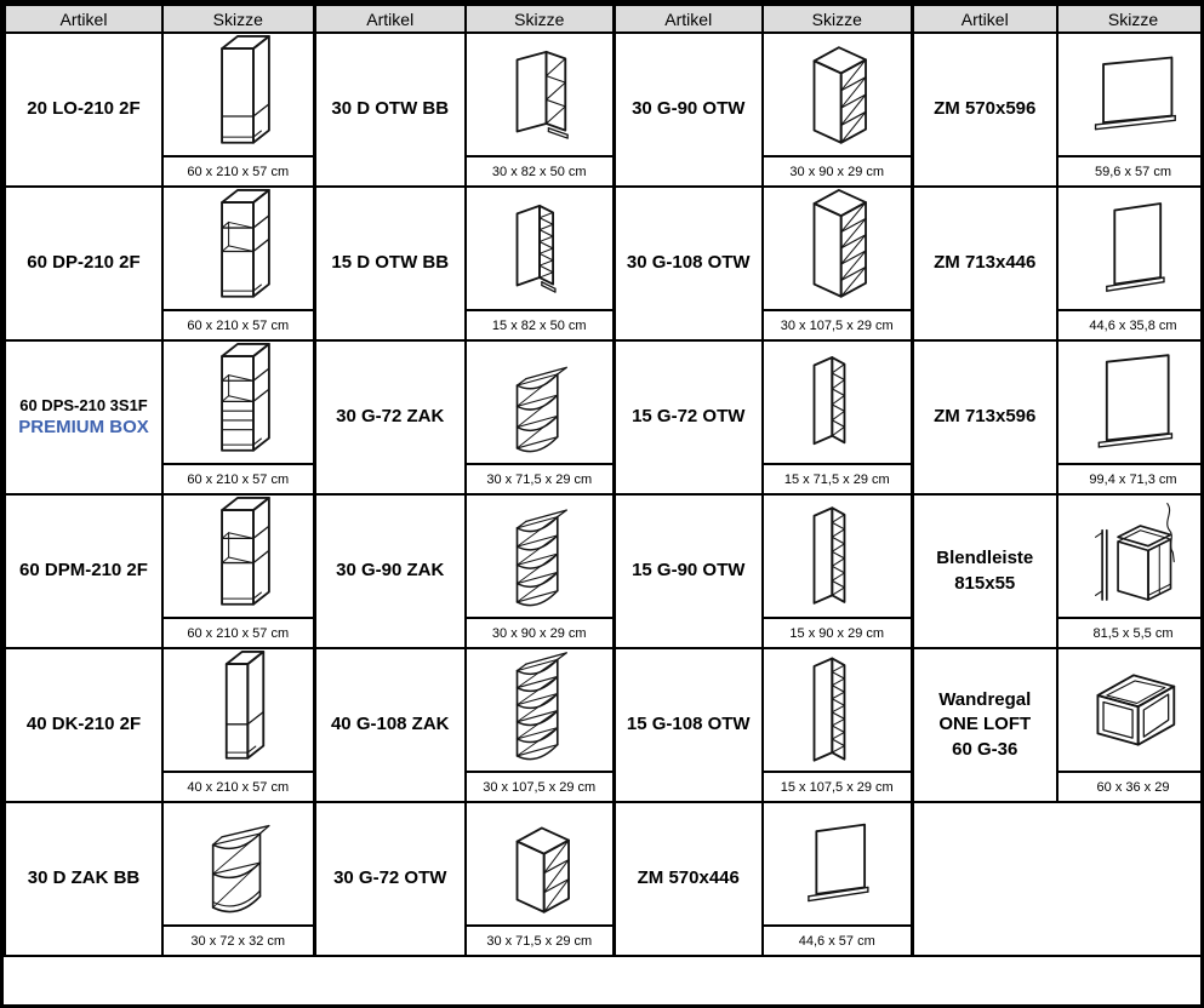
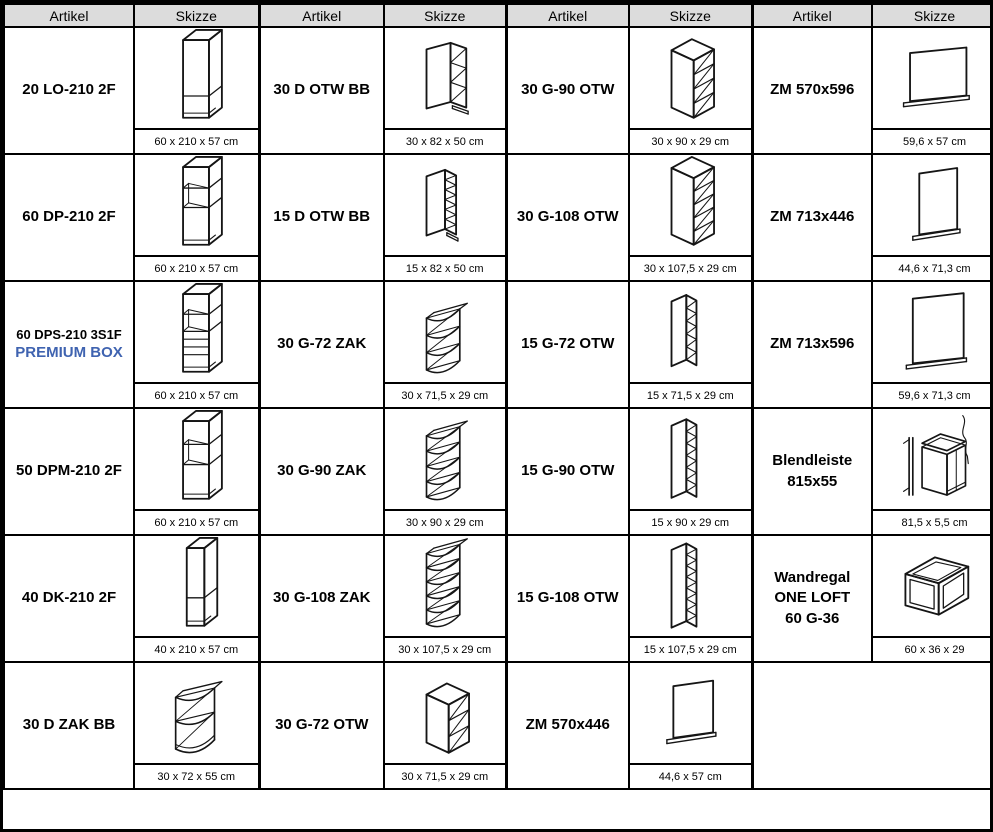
  Artikel	Skizze	Artikel	Skizze	Artikel	Skizze	Artikel	Skizze
  20 LO-210 2F	60 x 210 x 57 cm	30 D OTW BB	30 x 82 x 50 cm	30 G-90 OTW	30 x 90 x 29 cm	ZM 570x596	59,6 x 57 cm
- 60 DP-210 2F	60 x 210 x 57 cm	15 D OTW BB	15 x 82 x 50 cm	30 G-108 OTW	30 x 107,5 x 29 cm	ZM 713x446	44,6 x 35,8 cm
+ 60 DP-210 2F	60 x 210 x 57 cm	15 D OTW BB	15 x 82 x 50 cm	30 G-108 OTW	30 x 107,5 x 29 cm	ZM 713x446	44,6 x 71,3 cm
- 60 DPS-210 3S1FPREMIUM BOX	60 x 210 x 57 cm	30 G-72 ZAK	30 x 71,5 x 29 cm	15 G-72 OTW	15 x 71,5 x 29 cm	ZM 713x596	99,4 x 71,3 cm
+ 60 DPS-210 3S1FPREMIUM BOX	60 x 210 x 57 cm	30 G-72 ZAK	30 x 71,5 x 29 cm	15 G-72 OTW	15 x 71,5 x 29 cm	ZM 713x596	59,6 x 71,3 cm
- 60 DPM-210 2F	60 x 210 x 57 cm	30 G-90 ZAK	30 x 90 x 29 cm	15 G-90 OTW	15 x 90 x 29 cm	Blendleiste815x55	81,5 x 5,5 cm
+ 50 DPM-210 2F	60 x 210 x 57 cm	30 G-90 ZAK	30 x 90 x 29 cm	15 G-90 OTW	15 x 90 x 29 cm	Blendleiste815x55	81,5 x 5,5 cm
- 40 DK-210 2F	40 x 210 x 57 cm	40 G-108 ZAK	30 x 107,5 x 29 cm	15 G-108 OTW	15 x 107,5 x 29 cm	WandregalONE LOFT60 G-36	60 x 36 x 29
+ 40 DK-210 2F	40 x 210 x 57 cm	30 G-108 ZAK	30 x 107,5 x 29 cm	15 G-108 OTW	15 x 107,5 x 29 cm	WandregalONE LOFT60 G-36	60 x 36 x 29
- 30 D ZAK BB	30 x 72 x 32 cm	30 G-72 OTW	30 x 71,5 x 29 cm	ZM 570x446	44,6 x 57 cm
+ 30 D ZAK BB	30 x 72 x 55 cm	30 G-72 OTW	30 x 71,5 x 29 cm	ZM 570x446	44,6 x 57 cm
